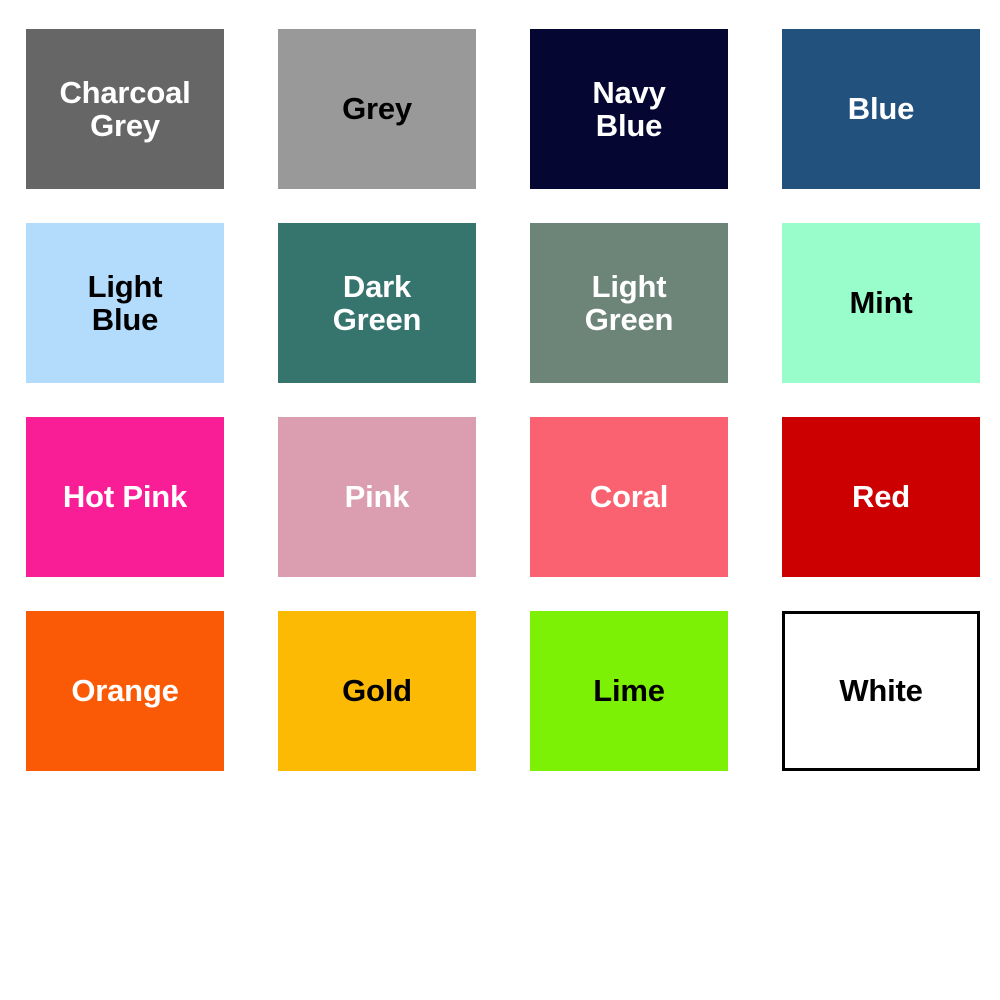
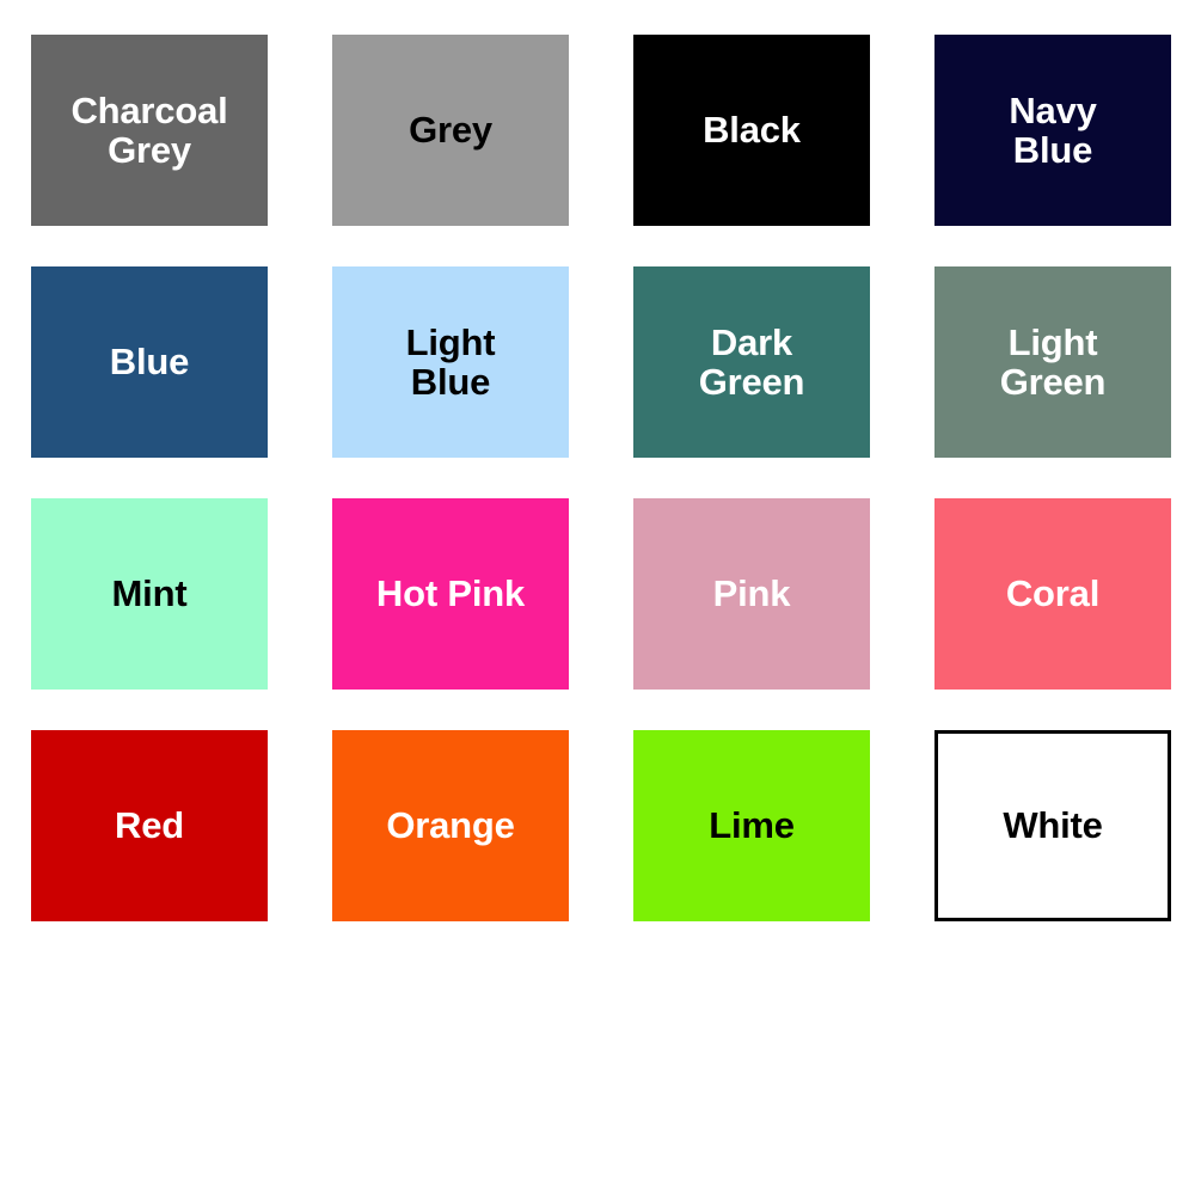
  Charcoal
  Grey
  Grey
+ Black
  Navy
  Blue
  Blue
  Light
  Blue
  Dark
  Green
  Light
  Green
  Mint
  Hot Pink
  Pink
  Coral
  Red
  Orange
- Gold
  Lime
  White
